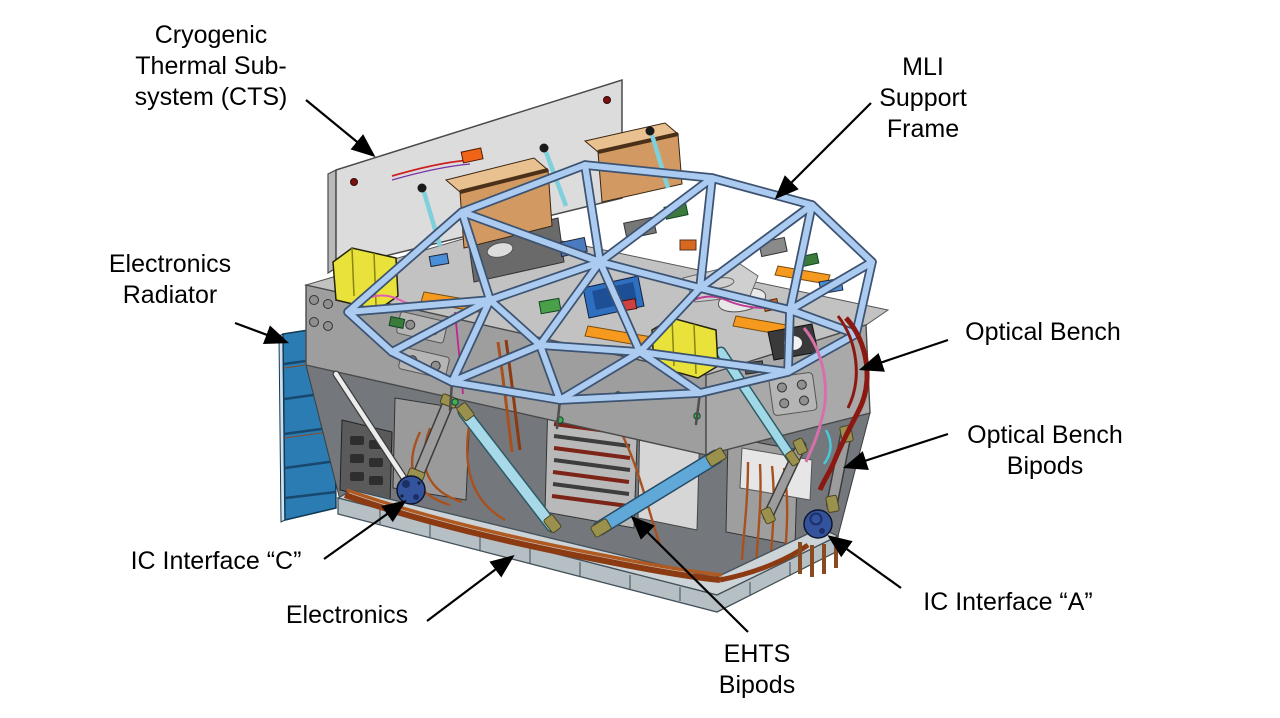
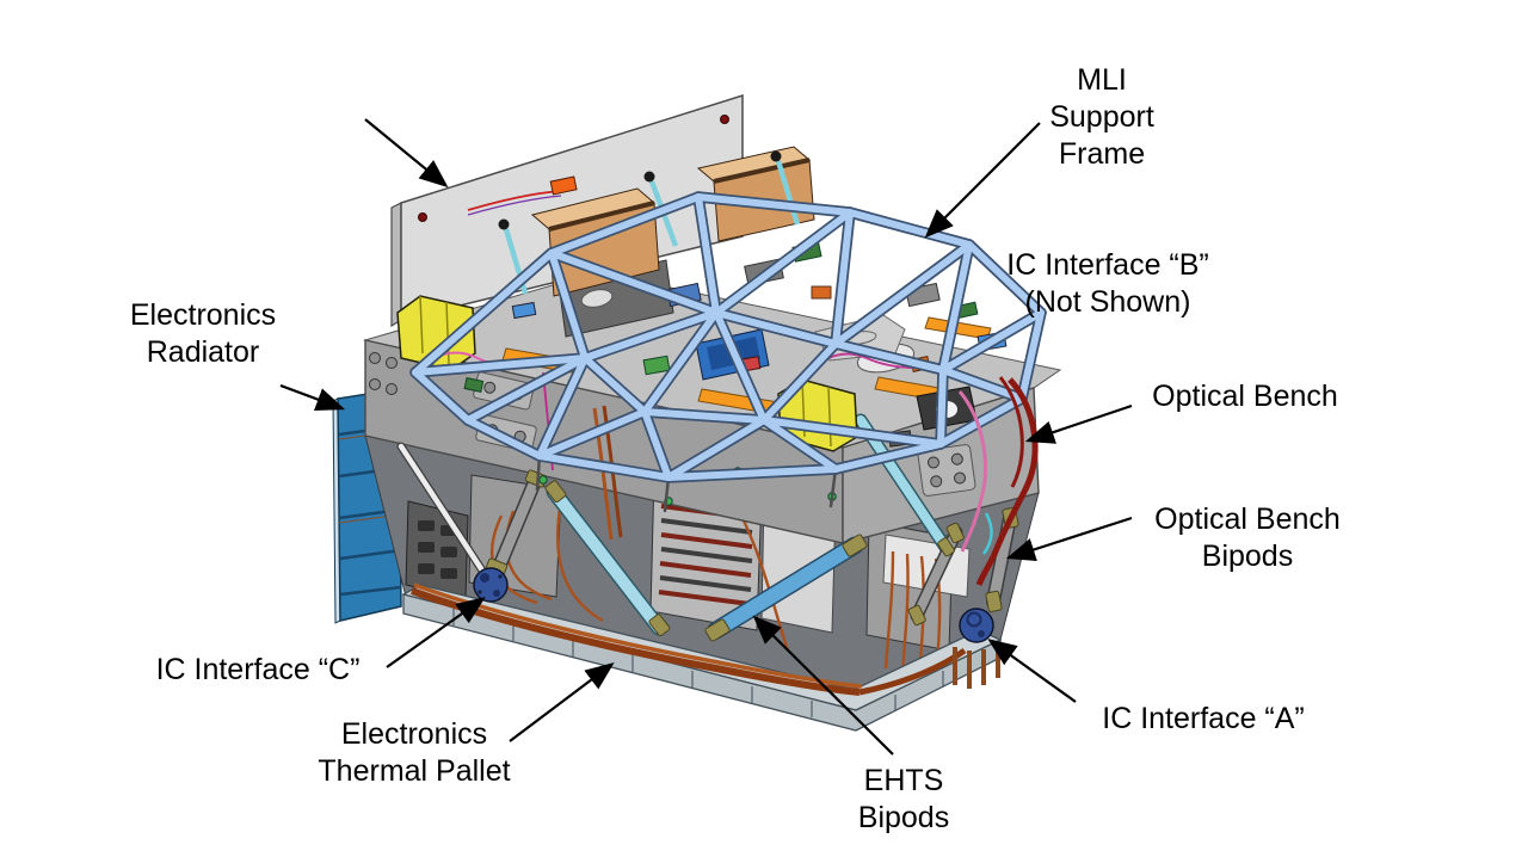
- Cryogenic
- Thermal Sub-
- system (CTS)
  MLI
  Support
  Frame
+ IC Interface “B”
+ (Not Shown)
  Electronics
  Radiator
  Optical Bench
  Optical Bench
  Bipods
  IC Interface “C”
  Electronics
+ Thermal Pallet
  EHTS
  Bipods
  IC Interface “A”
